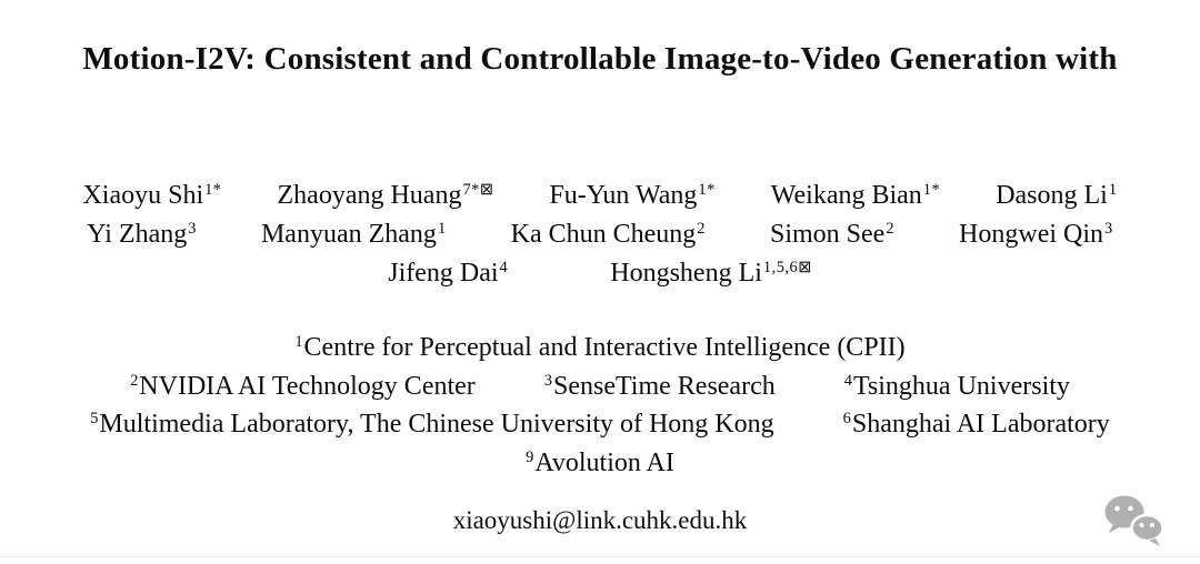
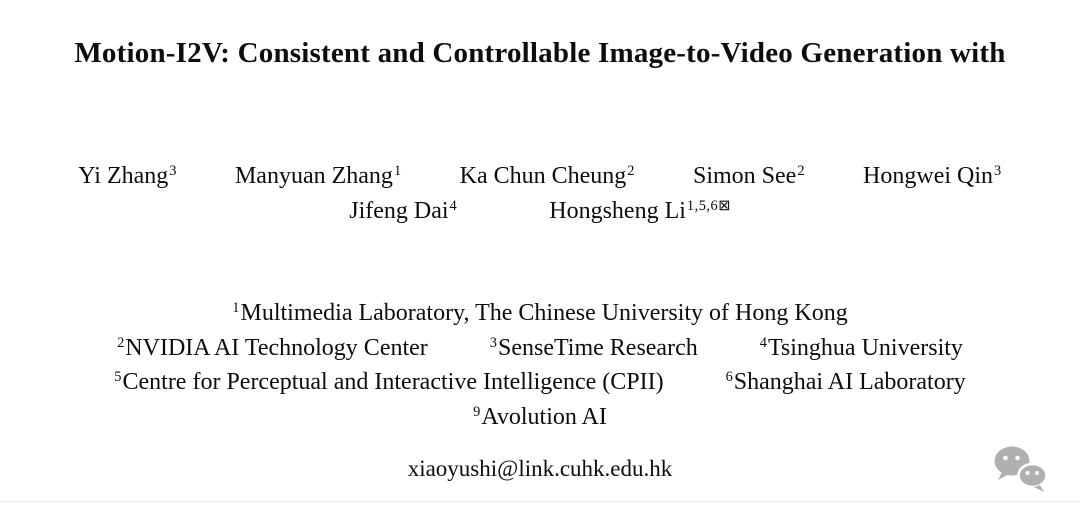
  Motion-I2V: Consistent and Controllable Image-to-Video Generation with
- Xiaoyu Shi1*
- Zhaoyang Huang7*⊠
- Fu-Yun Wang1*
- Weikang Bian1*
- Dasong Li1
  Yi Zhang3
  Manyuan Zhang1
  Ka Chun Cheung2
  Simon See2
  Hongwei Qin3
  Jifeng Dai4
  Hongsheng Li1,5,6⊠
- 1Centre for Perceptual and Interactive Intelligence (CPII)
+ 1Multimedia Laboratory, The Chinese University of Hong Kong
  2NVIDIA AI Technology Center
  3SenseTime Research
  4Tsinghua University
- 5Multimedia Laboratory, The Chinese University of Hong Kong
+ 5Centre for Perceptual and Interactive Intelligence (CPII)
  6Shanghai AI Laboratory
  9Avolution AI
  xiaoyushi@link.cuhk.edu.hk
